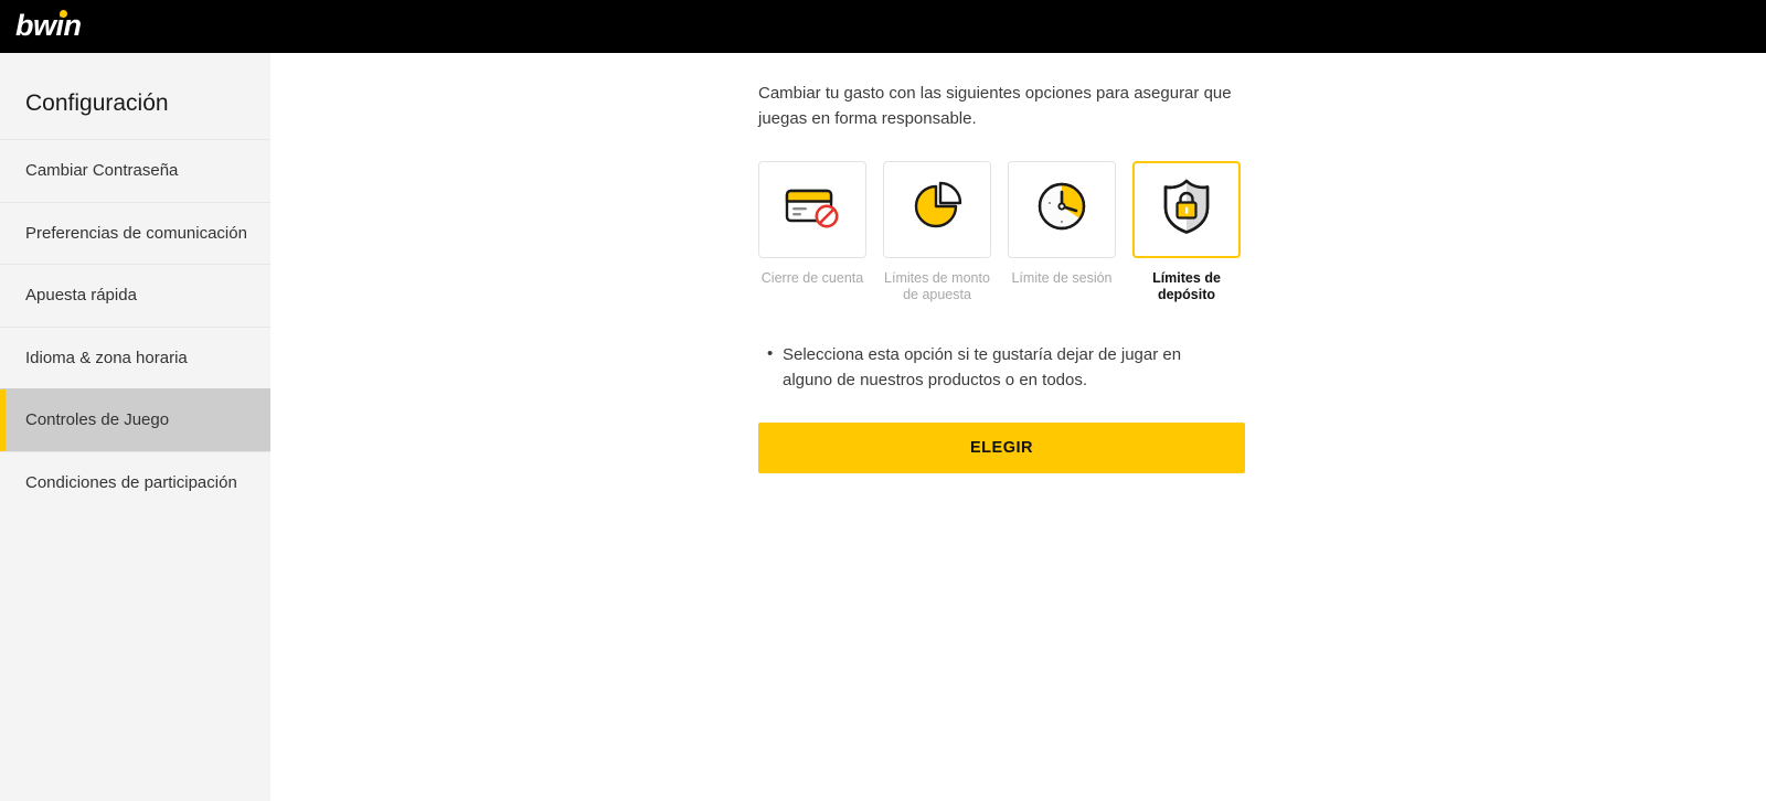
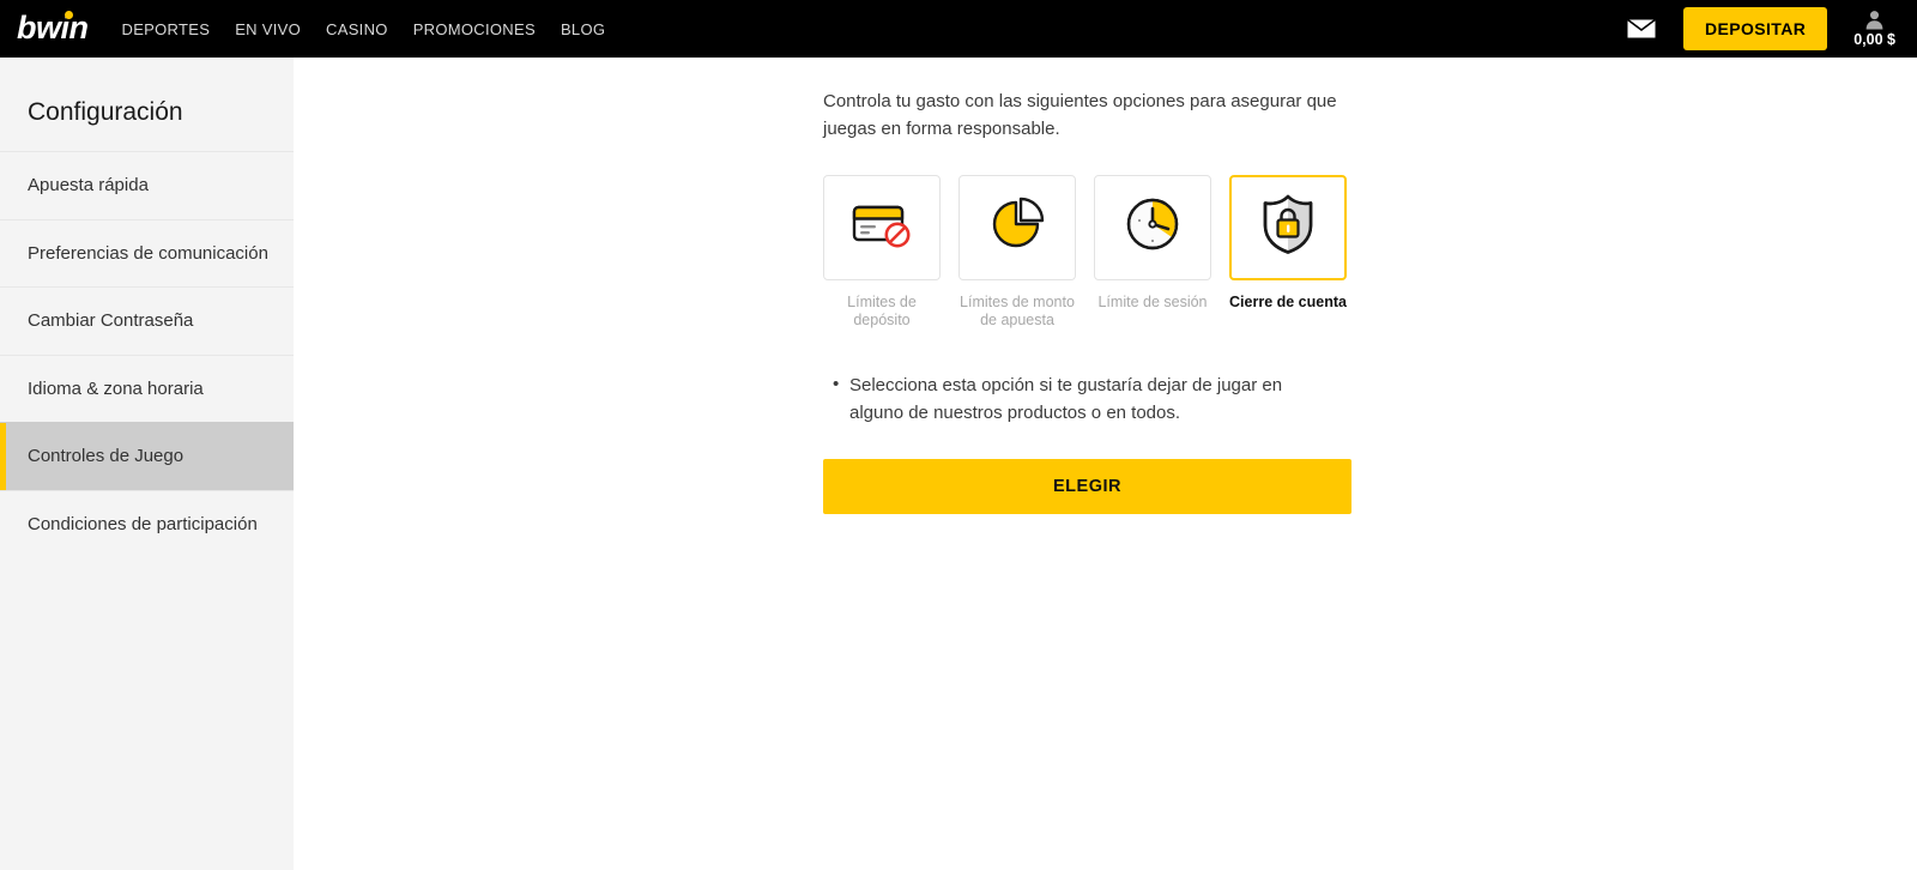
  bwin
+ DEPORTES
+ EN VIVO
+ CASINO
+ PROMOCIONES
+ BLOG
+ DEPOSITAR
+ 0,00 $
  Configuración
- Cambiar Contraseña
+ Apuesta rápida
  Preferencias de comunicación
- Apuesta rápida
+ Cambiar Contraseña
  Idioma & zona horaria
  Controles de Juego
  Condiciones de participación
- Cambiar tu gasto con las siguientes opciones para asegurar que juegas en forma responsable.
+ Controla tu gasto con las siguientes opciones para asegurar que juegas en forma responsable.
- Cierre de cuenta
+ Límites de depósito
  Límites de monto de apuesta
  Límite de sesión
- Límites de depósito
+ Cierre de cuenta
  Selecciona esta opción si te gustaría dejar de jugar en alguno de nuestros productos o en todos.
  ELEGIR
